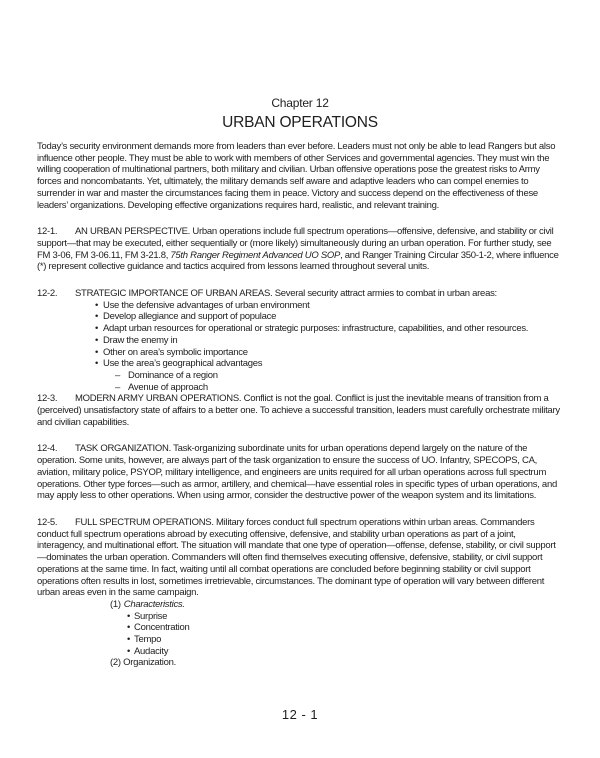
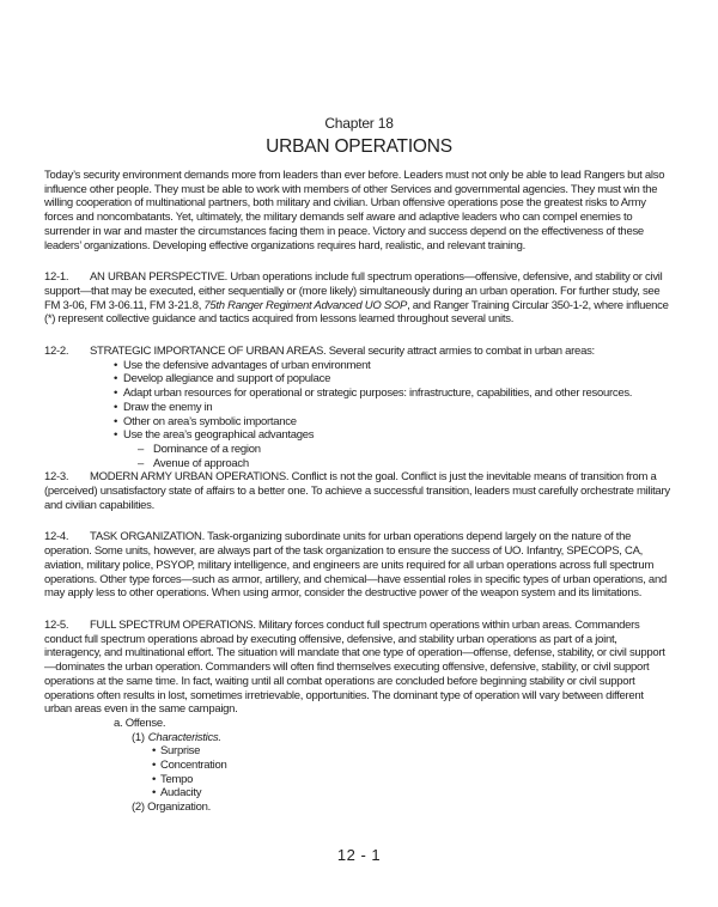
- Chapter 12
+ Chapter 18
  URBAN OPERATIONS
  Today’s security environment demands more from leaders than ever before. Leaders must not only be able to lead Rangers but also influence other people. They must be able to work with members of other Services and governmental agencies. They must win the willing cooperation of multinational partners, both military and civilian. Urban offensive operations pose the greatest risks to Army forces and noncombatants. Yet, ultimately, the military demands self aware and adaptive leaders who can compel enemies to surrender in war and master the circumstances facing them in peace. Victory and success depend on the effectiveness of these leaders’ organizations. Developing effective organizations requires hard, realistic, and relevant training.
  12-1. AN URBAN PERSPECTIVE. Urban operations include full spectrum operations—offensive, defensive, and stability or civil support—that may be executed, either sequentially or (more likely) simultaneously during an urban operation. For further study, see FM 3-06, FM 3-06.11, FM 3-21.8, 75th Ranger Regiment Advanced UO SOP, and Ranger Training Circular 350-1-2, where influence (*) represent collective guidance and tactics acquired from lessons learned throughout several units.
  12-2. STRATEGIC IMPORTANCE OF URBAN AREAS. Several security attract armies to combat in urban areas:
  Use the defensive advantages of urban environment
  Develop allegiance and support of populace
  Adapt urban resources for operational or strategic purposes: infrastructure, capabilities, and other resources.
  Draw the enemy in
  Other on area’s symbolic importance
  Use the area’s geographical advantages
  Dominance of a region
  Avenue of approach
  12-3. MODERN ARMY URBAN OPERATIONS. Conflict is not the goal. Conflict is just the inevitable means of transition from a (perceived) unsatisfactory state of affairs to a better one. To achieve a successful transition, leaders must carefully orchestrate military and civilian capabilities.
  12-4. TASK ORGANIZATION. Task-organizing subordinate units for urban operations depend largely on the nature of the operation. Some units, however, are always part of the task organization to ensure the success of UO. Infantry, SPECOPS, CA, aviation, military police, PSYOP, military intelligence, and engineers are units required for all urban operations across full spectrum operations. Other type forces—such as armor, artillery, and chemical—have essential roles in specific types of urban operations, and may apply less to other operations. When using armor, consider the destructive power of the weapon system and its limitations.
- 12-5. FULL SPECTRUM OPERATIONS. Military forces conduct full spectrum operations within urban areas. Commanders conduct full spectrum operations abroad by executing offensive, defensive, and stability urban operations as part of a joint, interagency, and multinational effort. The situation will mandate that one type of operation—offense, defense, stability, or civil support—dominates the urban operation. Commanders will often find themselves executing offensive, defensive, stability, or civil support operations at the same time. In fact, waiting until all combat operations are concluded before beginning stability or civil support operations often results in lost, sometimes irretrievable, circumstances. The dominant type of operation will vary between different urban areas even in the same campaign.
+ 12-5. FULL SPECTRUM OPERATIONS. Military forces conduct full spectrum operations within urban areas. Commanders conduct full spectrum operations abroad by executing offensive, defensive, and stability urban operations as part of a joint, interagency, and multinational effort. The situation will mandate that one type of operation—offense, defense, stability, or civil support—dominates the urban operation. Commanders will often find themselves executing offensive, defensive, stability, or civil support operations at the same time. In fact, waiting until all combat operations are concluded before beginning stability or civil support operations often results in lost, sometimes irretrievable, opportunities. The dominant type of operation will vary between different urban areas even in the same campaign.
+ a. Offense.
  (1) Characteristics.
  Surprise
  Concentration
  Tempo
  Audacity
  (2) Organization.
  12 - 1
